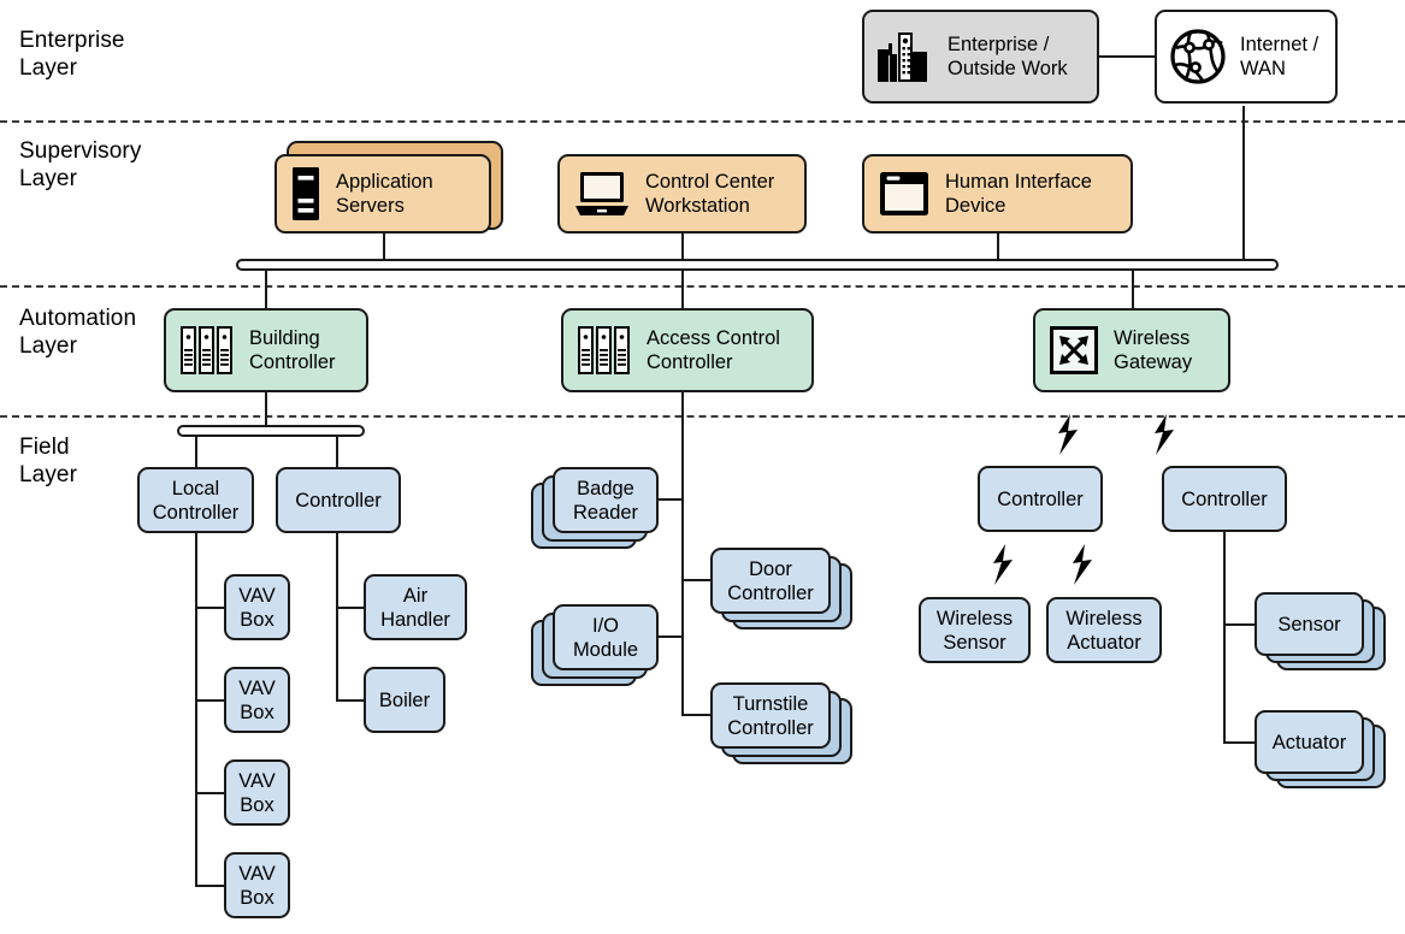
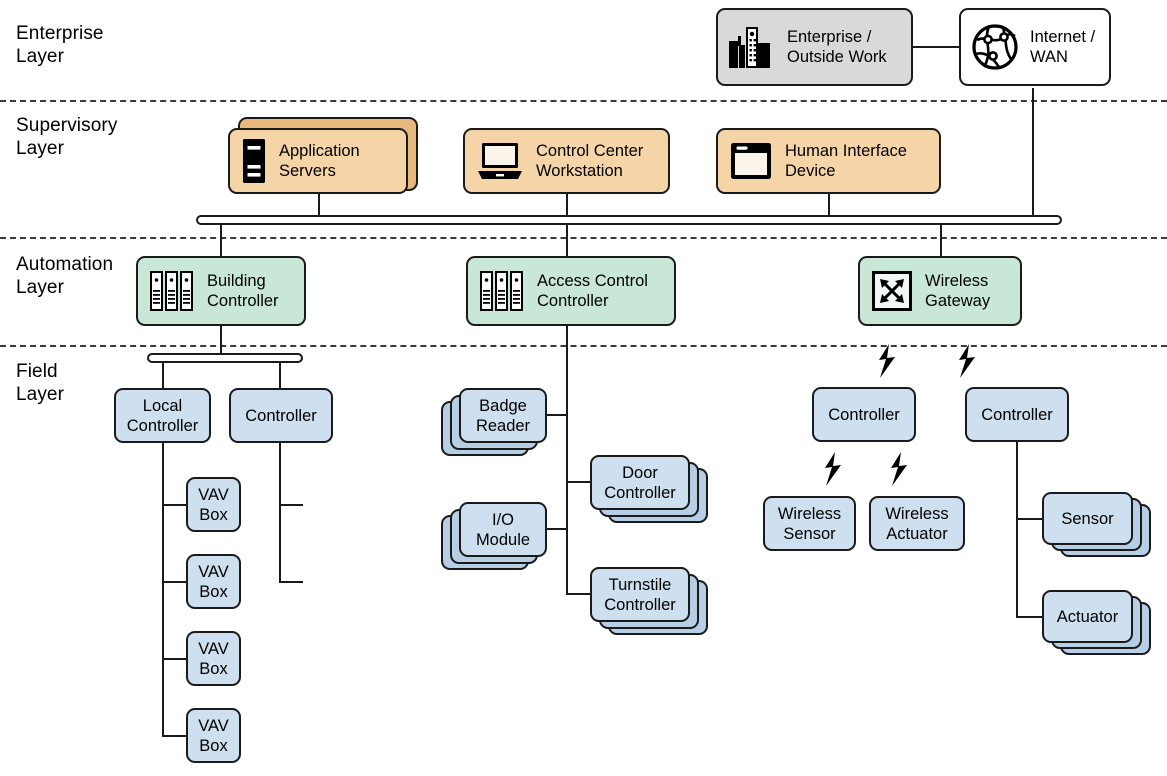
  Enterprise
  Layer
  Supervisory
  Layer
  Automation
  Layer
  Field
  Layer
  Enterprise /
  Outside Work
  Internet /
  WAN
  Application
  Servers
  Control Center
  Workstation
  Human Interface
  Device
  Building
  Controller
  Access Control
  Controller
  Wireless
  Gateway
  Local
  Controller
  Controller
  VAV
  Box
  VAV
  Box
  VAV
  Box
  VAV
  Box
- Air
- Handler
- Boiler
  Badge
  Reader
  I/O
  Module
  Door
  Controller
  Turnstile
  Controller
  Controller
  Wireless
  Sensor
  Wireless
  Actuator
  Controller
  Sensor
  Actuator
